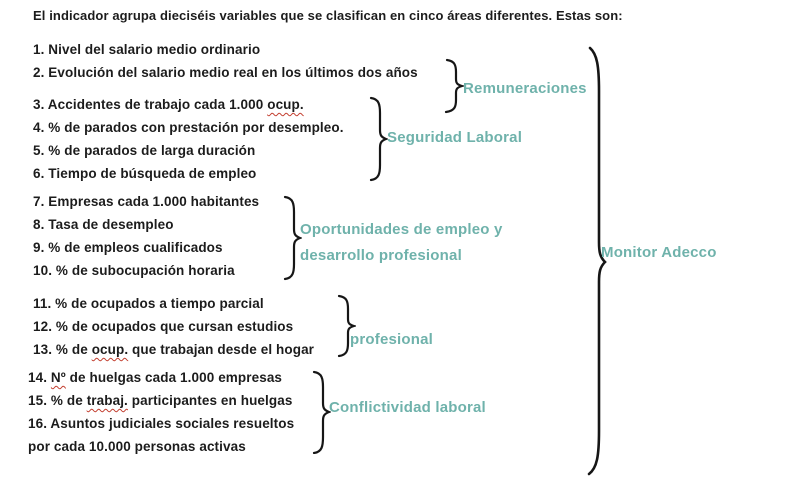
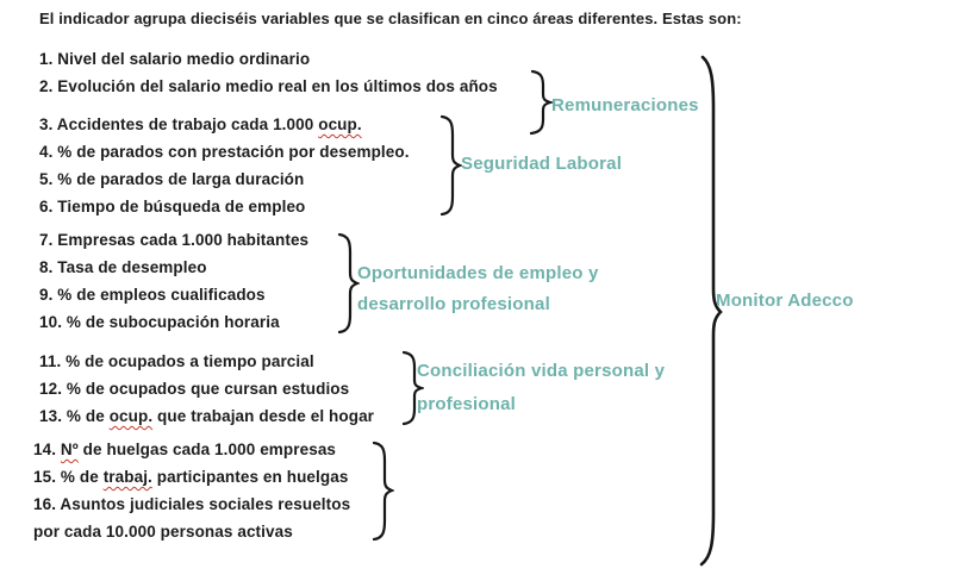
  El indicador agrupa dieciséis variables que se clasifican en cinco áreas diferentes. Estas son:
  1. Nivel del salario medio ordinario
  2. Evolución del salario medio real en los últimos dos años
  3. Accidentes de trabajo cada 1.000 ocup.
  4. % de parados con prestación por desempleo.
  5. % de parados de larga duración
  6. Tiempo de búsqueda de empleo
  7. Empresas cada 1.000 habitantes
  8. Tasa de desempleo
  9. % de empleos cualificados
  10. % de subocupación horaria
  11. % de ocupados a tiempo parcial
  12. % de ocupados que cursan estudios
  13. % de ocup. que trabajan desde el hogar
  14. Nº de huelgas cada 1.000 empresas
  15. % de trabaj. participantes en huelgas
  16. Asuntos judiciales sociales resueltos
  por cada 10.000 personas activas
  Remuneraciones
  Seguridad Laboral
  Oportunidades de empleo y
  desarrollo profesional
+ Conciliación vida personal y
  profesional
- Conflictividad laboral
  Monitor Adecco
